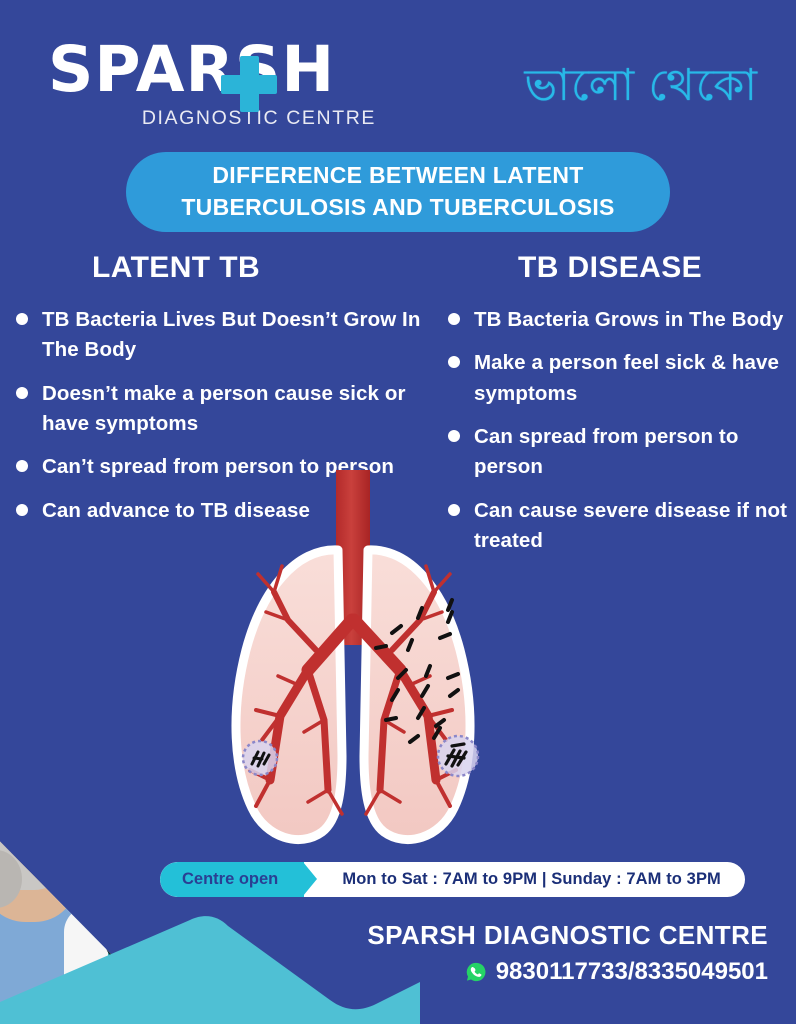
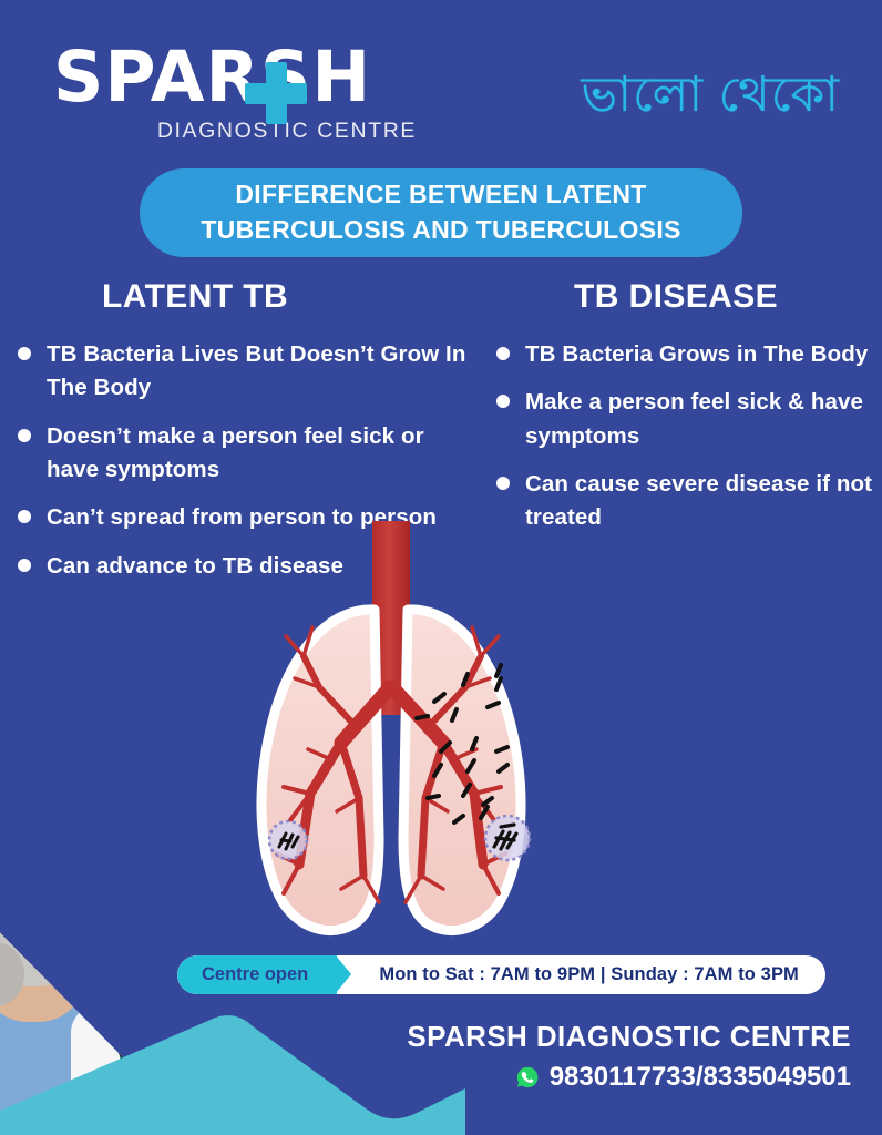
  SPARH
  DIAGNOSTIC CENTRE
  ভালো থেকো
  DIFFERENCE BETWEEN LATENT
  TUBERCULOSIS AND TUBERCULOSIS
  LATENT TB
  TB DISEASE
  TB Bacteria Lives But Doesn’t Grow In The Body
- Doesn’t make a person cause sick or have symptoms
+ Doesn’t make a person feel sick or have symptoms
  Can’t spread from person to person
  Can advance to TB disease
  TB Bacteria Grows in The Body
  Make a person feel sick & have symptoms
- Can spread from person to person
  Can cause severe disease if not treated
  Centre open
  Mon to Sat : 7AM to 9PM | Sunday : 7AM to 3PM
  SPARSH DIAGNOSTIC CENTRE
  9830117733/8335049501
